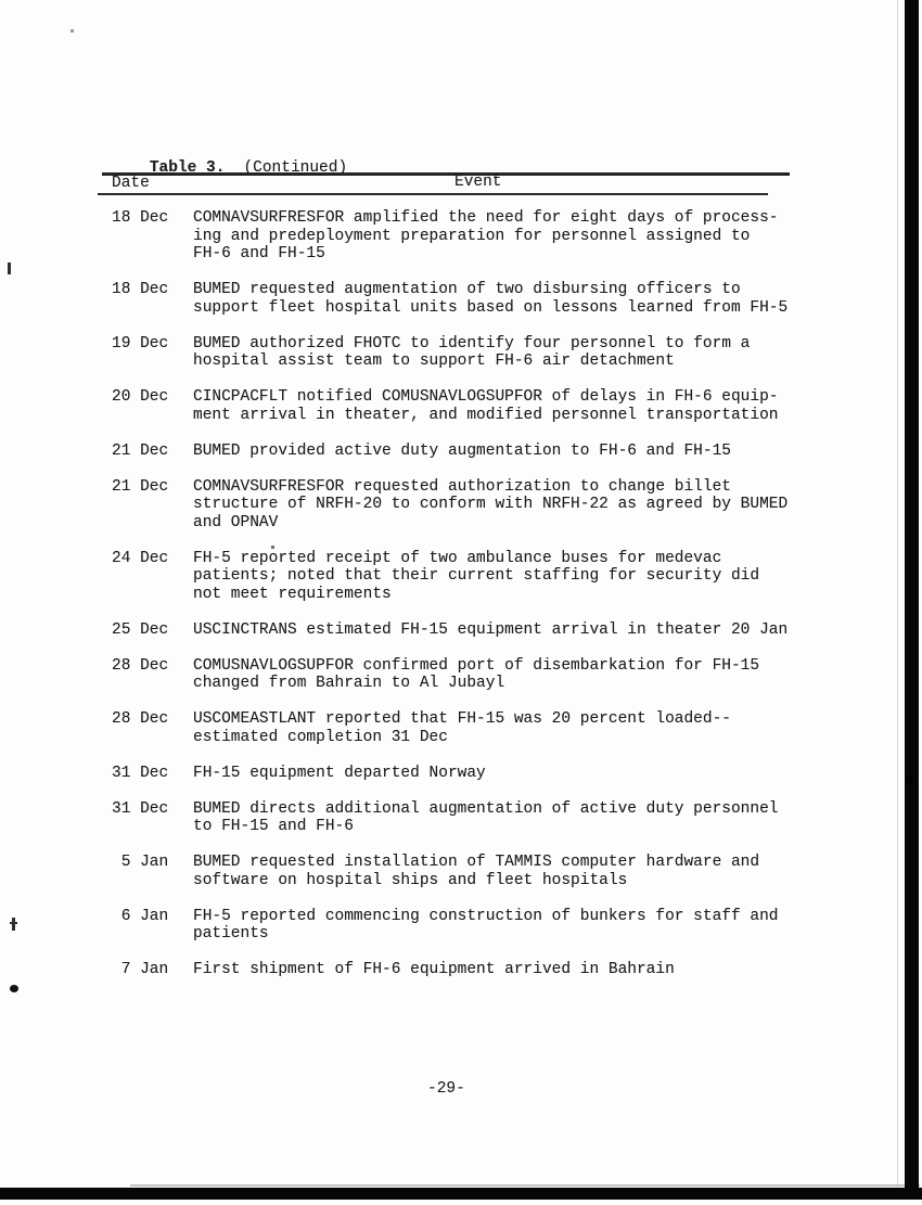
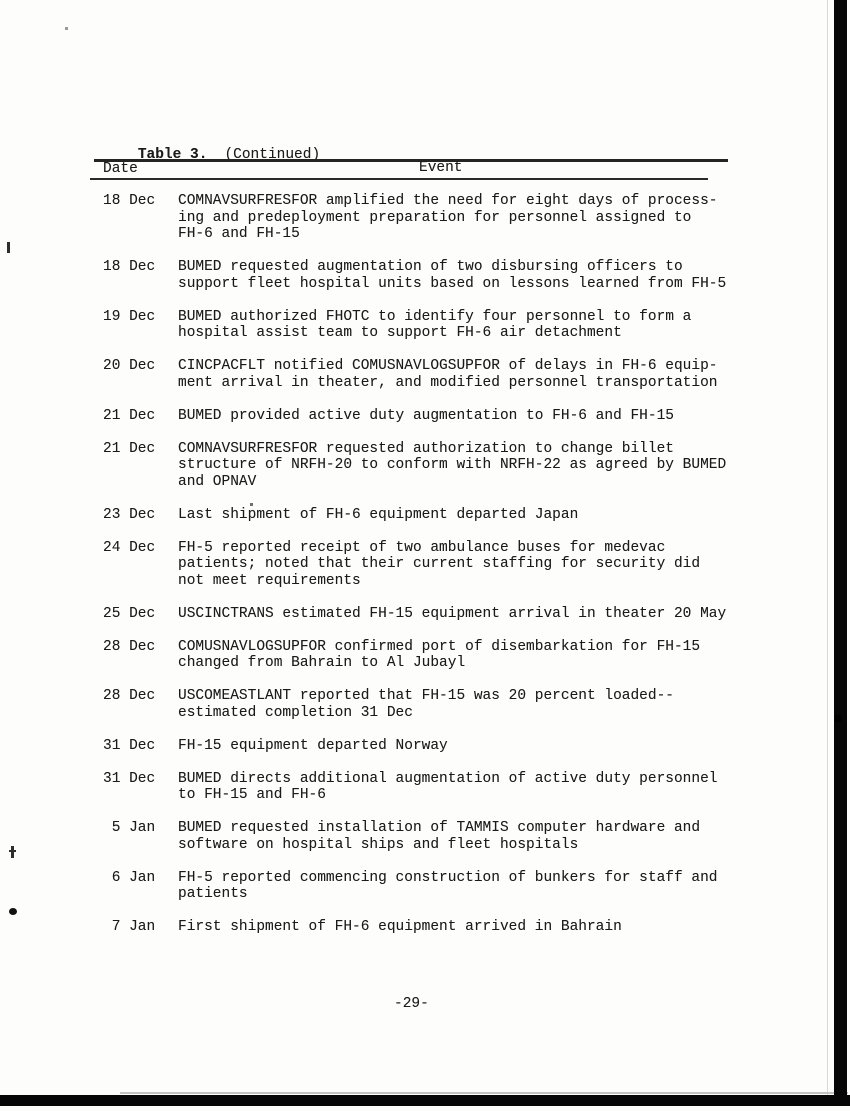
  Table 3. (Continued)
  Date
  Event
  18 Dec
  COMNAVSURFRESFOR amplified the need for eight days of process-
  ing and predeployment preparation for personnel assigned to
  FH-6 and FH-15
  18 Dec
  BUMED requested augmentation of two disbursing officers to
  support fleet hospital units based on lessons learned from FH-5
  19 Dec
  BUMED authorized FHOTC to identify four personnel to form a
  hospital assist team to support FH-6 air detachment
  20 Dec
  CINCPACFLT notified COMUSNAVLOGSUPFOR of delays in FH-6 equip-
  ment arrival in theater, and modified personnel transportation
  21 Dec
  BUMED provided active duty augmentation to FH-6 and FH-15
  21 Dec
  COMNAVSURFRESFOR requested authorization to change billet
  structure of NRFH-20 to conform with NRFH-22 as agreed by BUMED
  and OPNAV
+ 23 Dec
+ Last shipment of FH-6 equipment departed Japan
  24 Dec
  FH-5 reported receipt of two ambulance buses for medevac
  patients; noted that their current staffing for security did
  not meet requirements
  25 Dec
- USCINCTRANS estimated FH-15 equipment arrival in theater 20 Jan
+ USCINCTRANS estimated FH-15 equipment arrival in theater 20 May
  28 Dec
  COMUSNAVLOGSUPFOR confirmed port of disembarkation for FH-15
  changed from Bahrain to Al Jubayl
  28 Dec
  USCOMEASTLANT reported that FH-15 was 20 percent loaded--
  estimated completion 31 Dec
  31 Dec
  FH-15 equipment departed Norway
  31 Dec
  BUMED directs additional augmentation of active duty personnel
  to FH-15 and FH-6
  5 Jan
  BUMED requested installation of TAMMIS computer hardware and
  software on hospital ships and fleet hospitals
  6 Jan
  FH-5 reported commencing construction of bunkers for staff and
  patients
  7 Jan
  First shipment of FH-6 equipment arrived in Bahrain
  -29-
